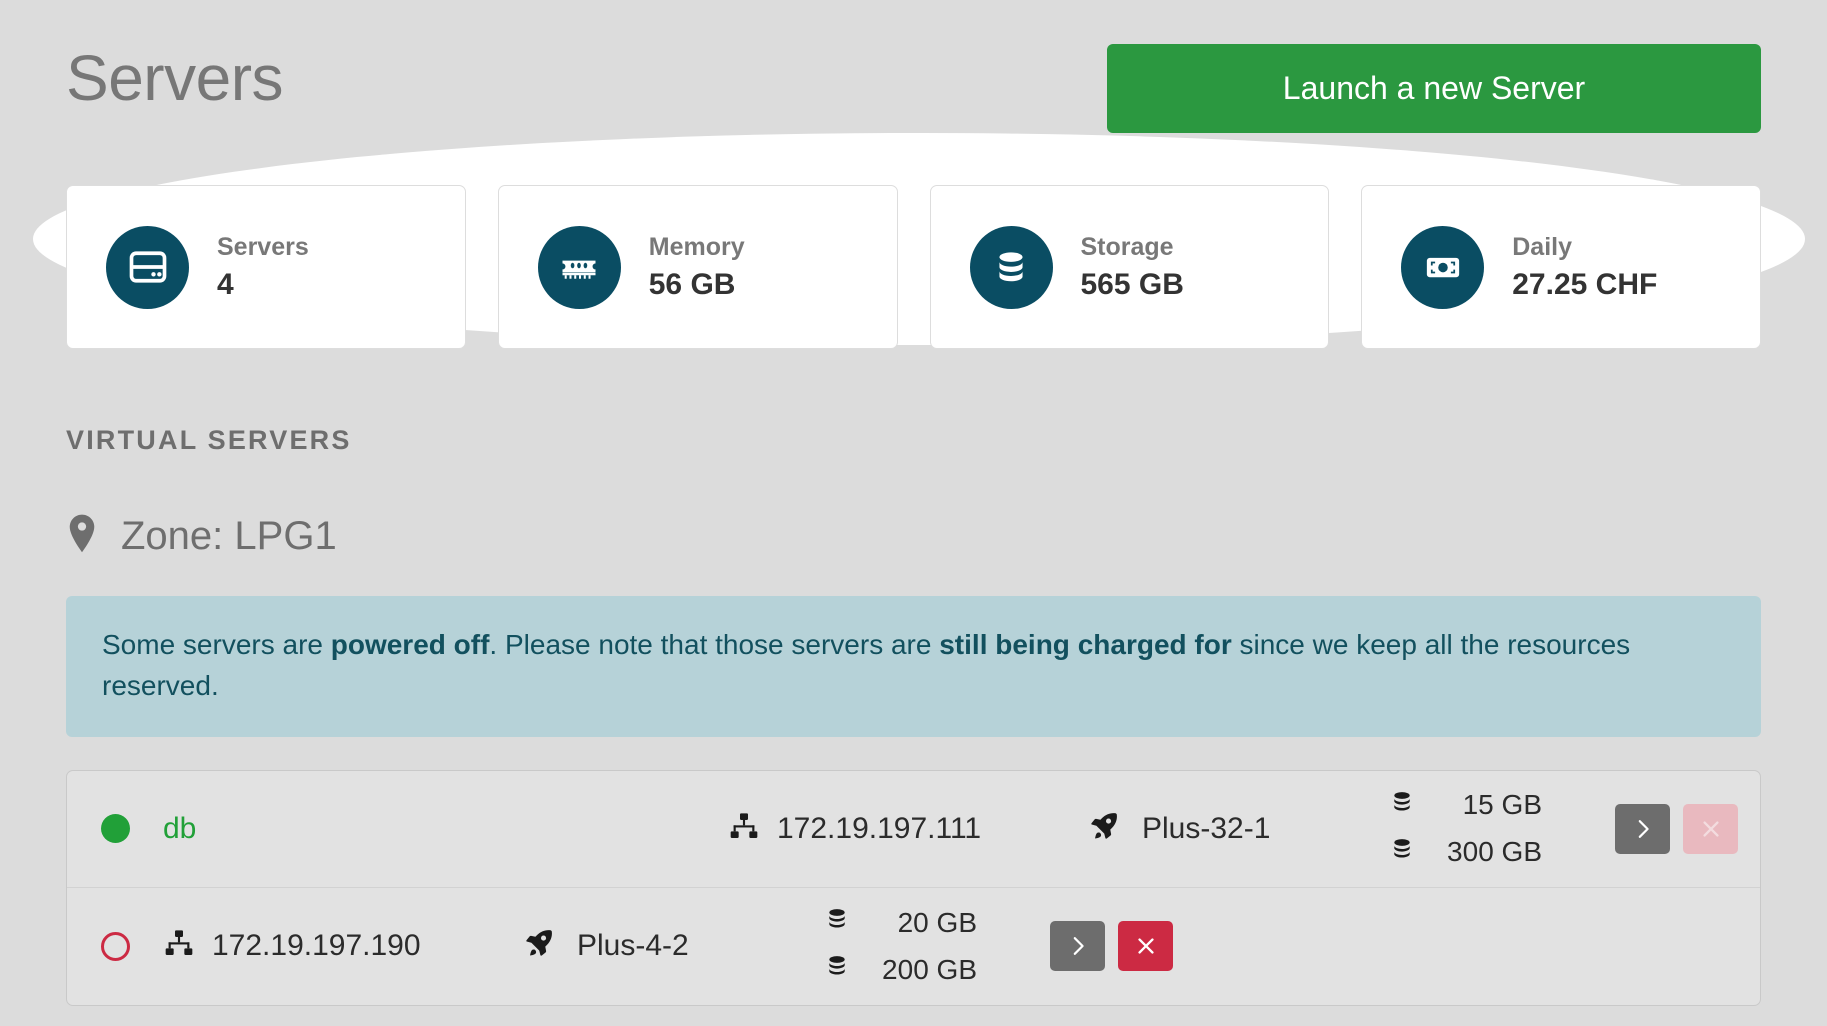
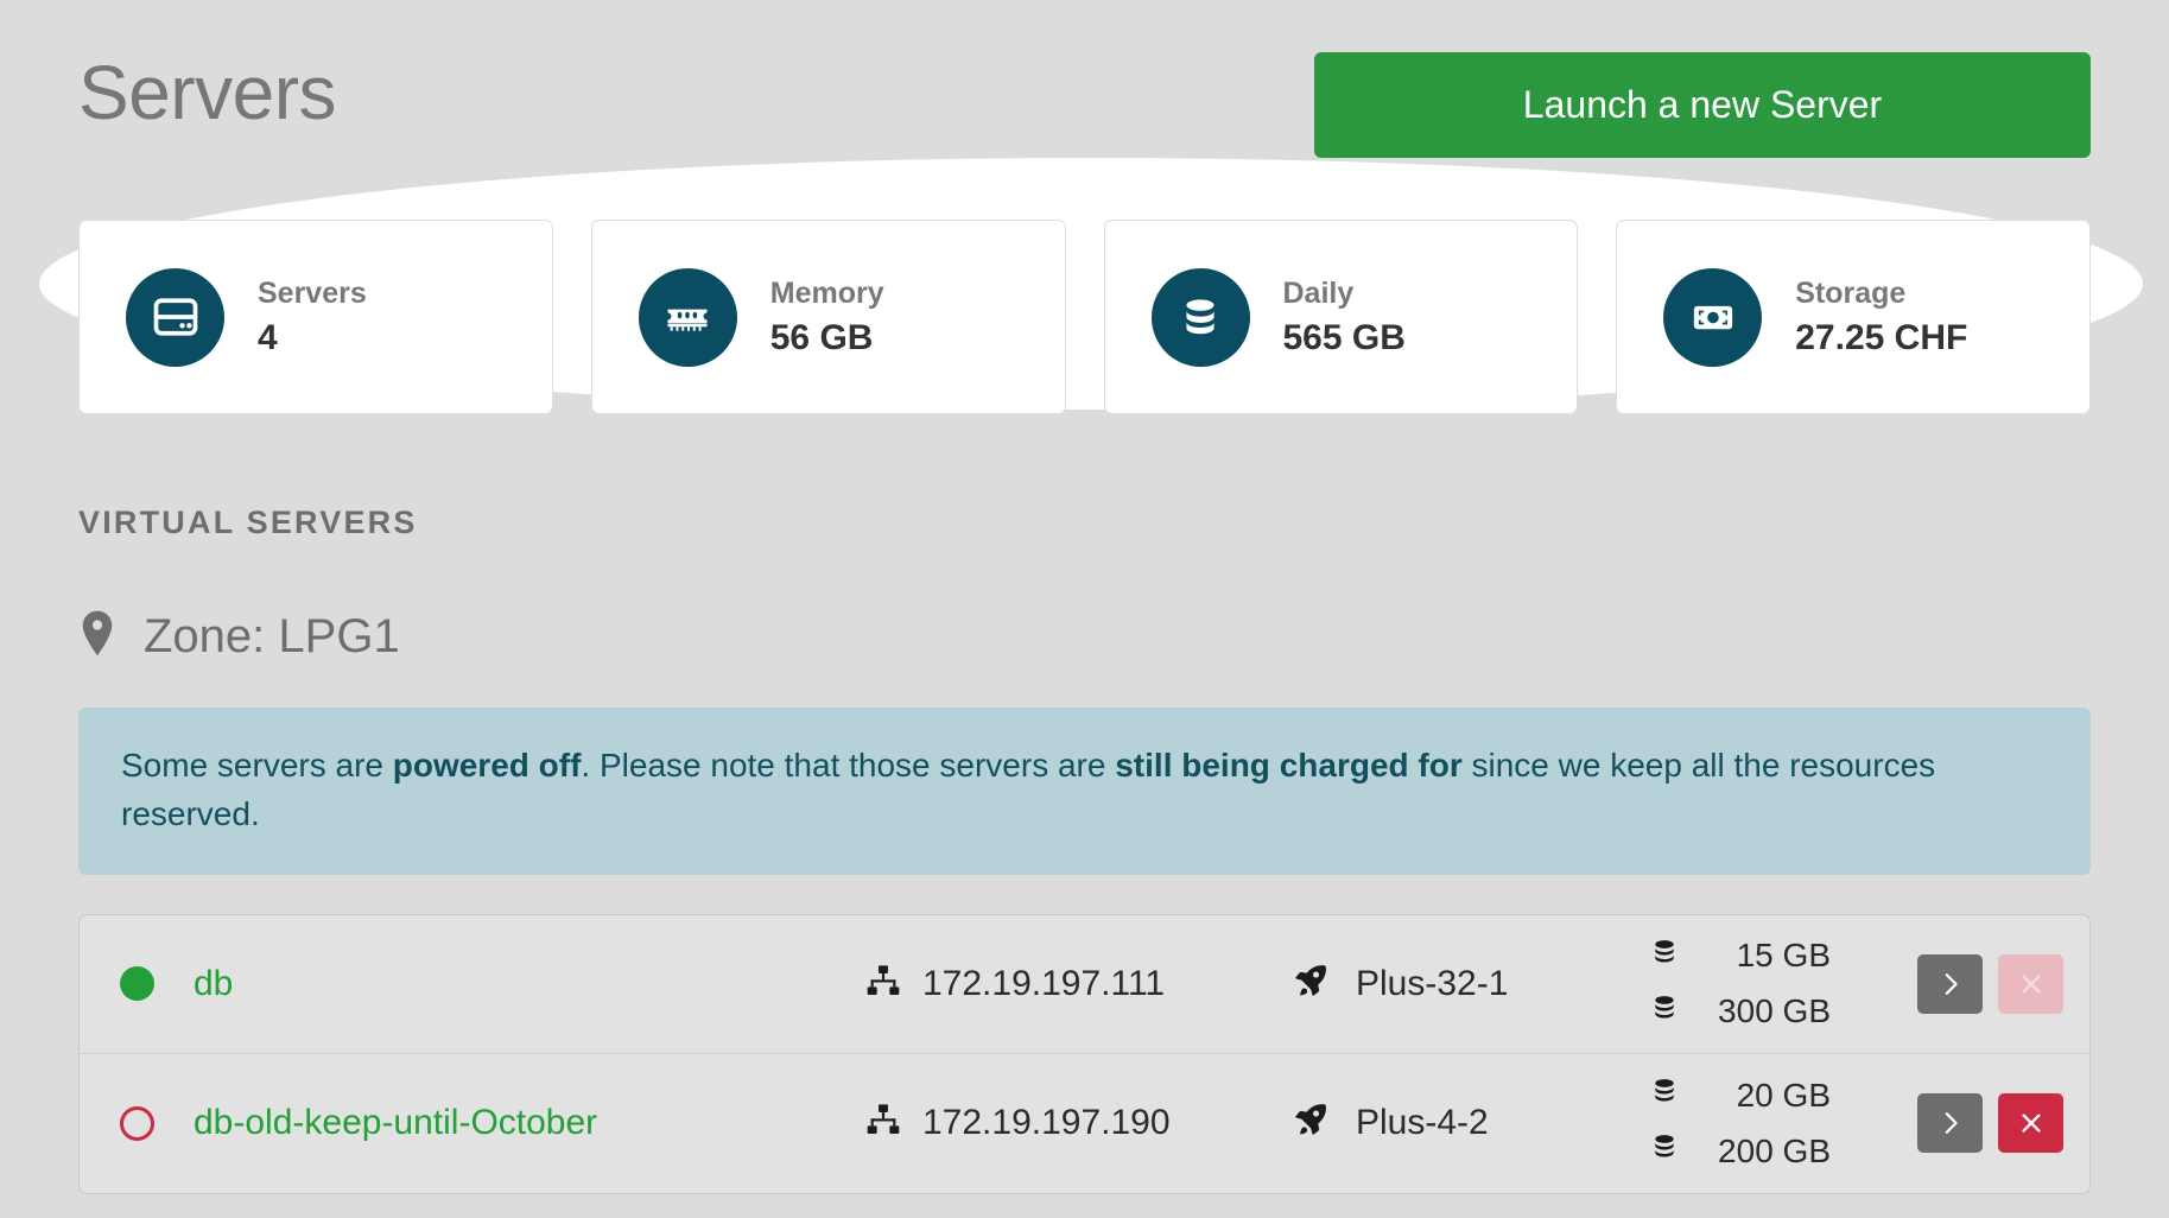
  Servers
  Launch a new Server
  Servers
  4
  Memory
  56 GB
- Storage
+ Daily
  565 GB
- Daily
+ Storage
  27.25 CHF
  VIRTUAL SERVERS
  Zone: LPG1
  Some servers are powered off. Please note that those servers are still being charged for since we keep all the resources reserved.
  db
  172.19.197.111
  Plus-32-1
  15 GB
  300 GB
+ db-old-keep-until-October
  172.19.197.190
  Plus-4-2
  20 GB
  200 GB
